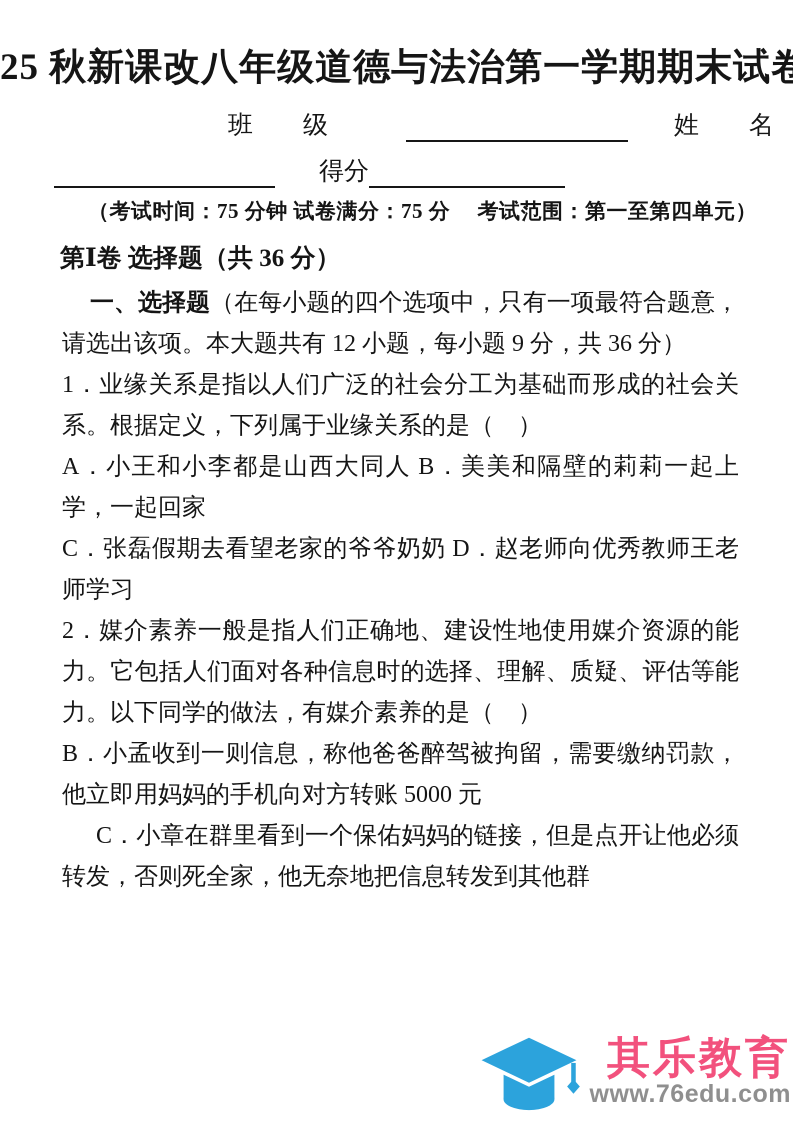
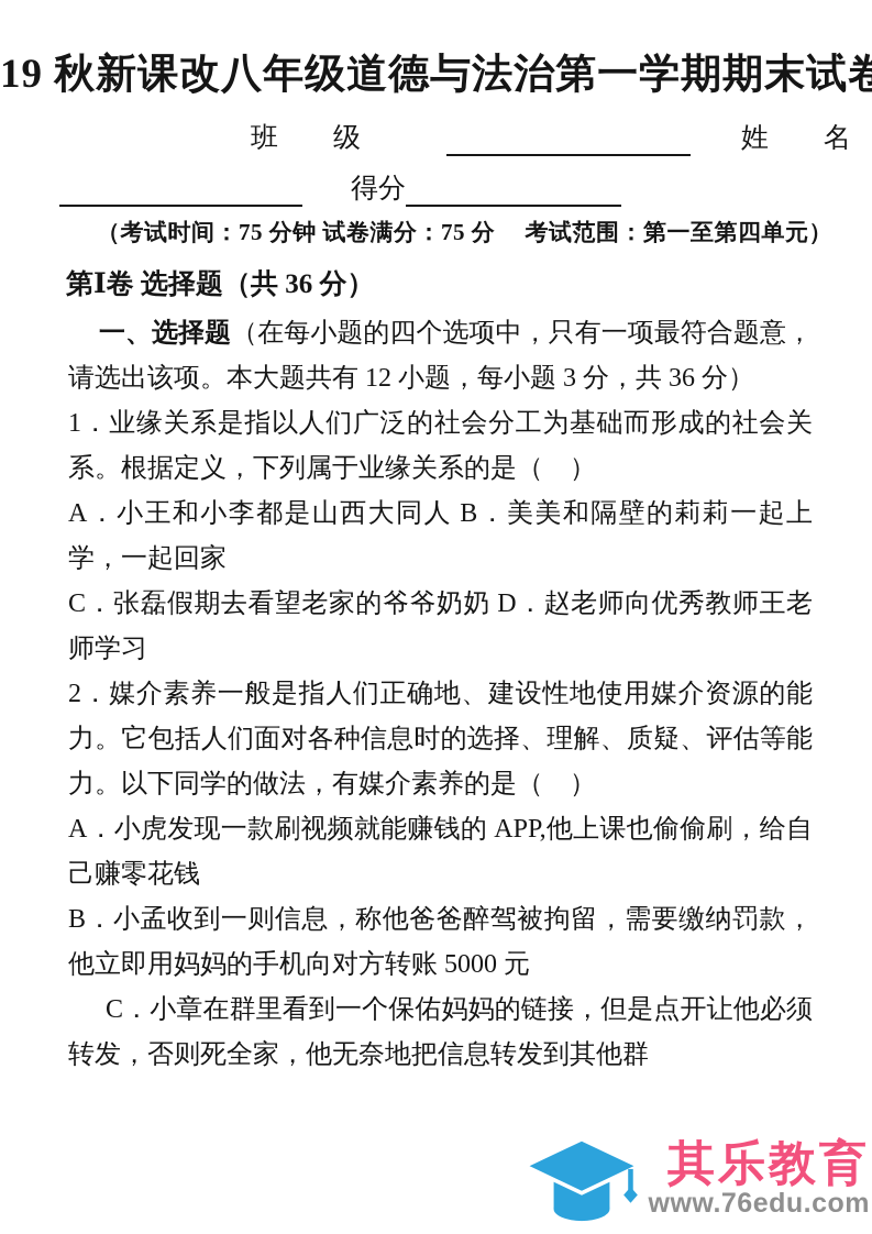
- 25 秋新课改八年级道德与法治第一学期期末试卷
+ 19 秋新课改八年级道德与法治第一学期期末试卷
  班 级
  姓 名
  得分
  （考试时间：75 分钟 试卷满分：75 分 考试范围：第一至第四单元）
  第Ⅰ卷 选择题（共 36 分）
- 一、选择题（在每小题的四个选项中，只有一项最符合题意，请选出该项。本大题共有 12 小题，每小题 9 分，共 36 分）
+ 一、选择题（在每小题的四个选项中，只有一项最符合题意，请选出该项。本大题共有 12 小题，每小题 3 分，共 36 分）
  1．业缘关系是指以人们广泛的社会分工为基础而形成的社会关系。根据定义，下列属于业缘关系的是（ ）
  A．小王和小李都是山西大同人 B．美美和隔壁的莉莉一起上学，一起回家
  C．张磊假期去看望老家的爷爷奶奶 D．赵老师向优秀教师王老师学习
  2．媒介素养一般是指人们正确地、建设性地使用媒介资源的能力。它包括人们面对各种信息时的选择、理解、质疑、评估等能力。以下同学的做法，有媒介素养的是（ ）
+ A．小虎发现一款刷视频就能赚钱的 APP,他上课也偷偷刷，给自己赚零花钱
  B．小孟收到一则信息，称他爸爸醉驾被拘留，需要缴纳罚款，他立即用妈妈的手机向对方转账 5000 元
  C．小章在群里看到一个保佑妈妈的链接，但是点开让他必须转发，否则死全家，他无奈地把信息转发到其他群
  其乐教育
  www.76edu.com
